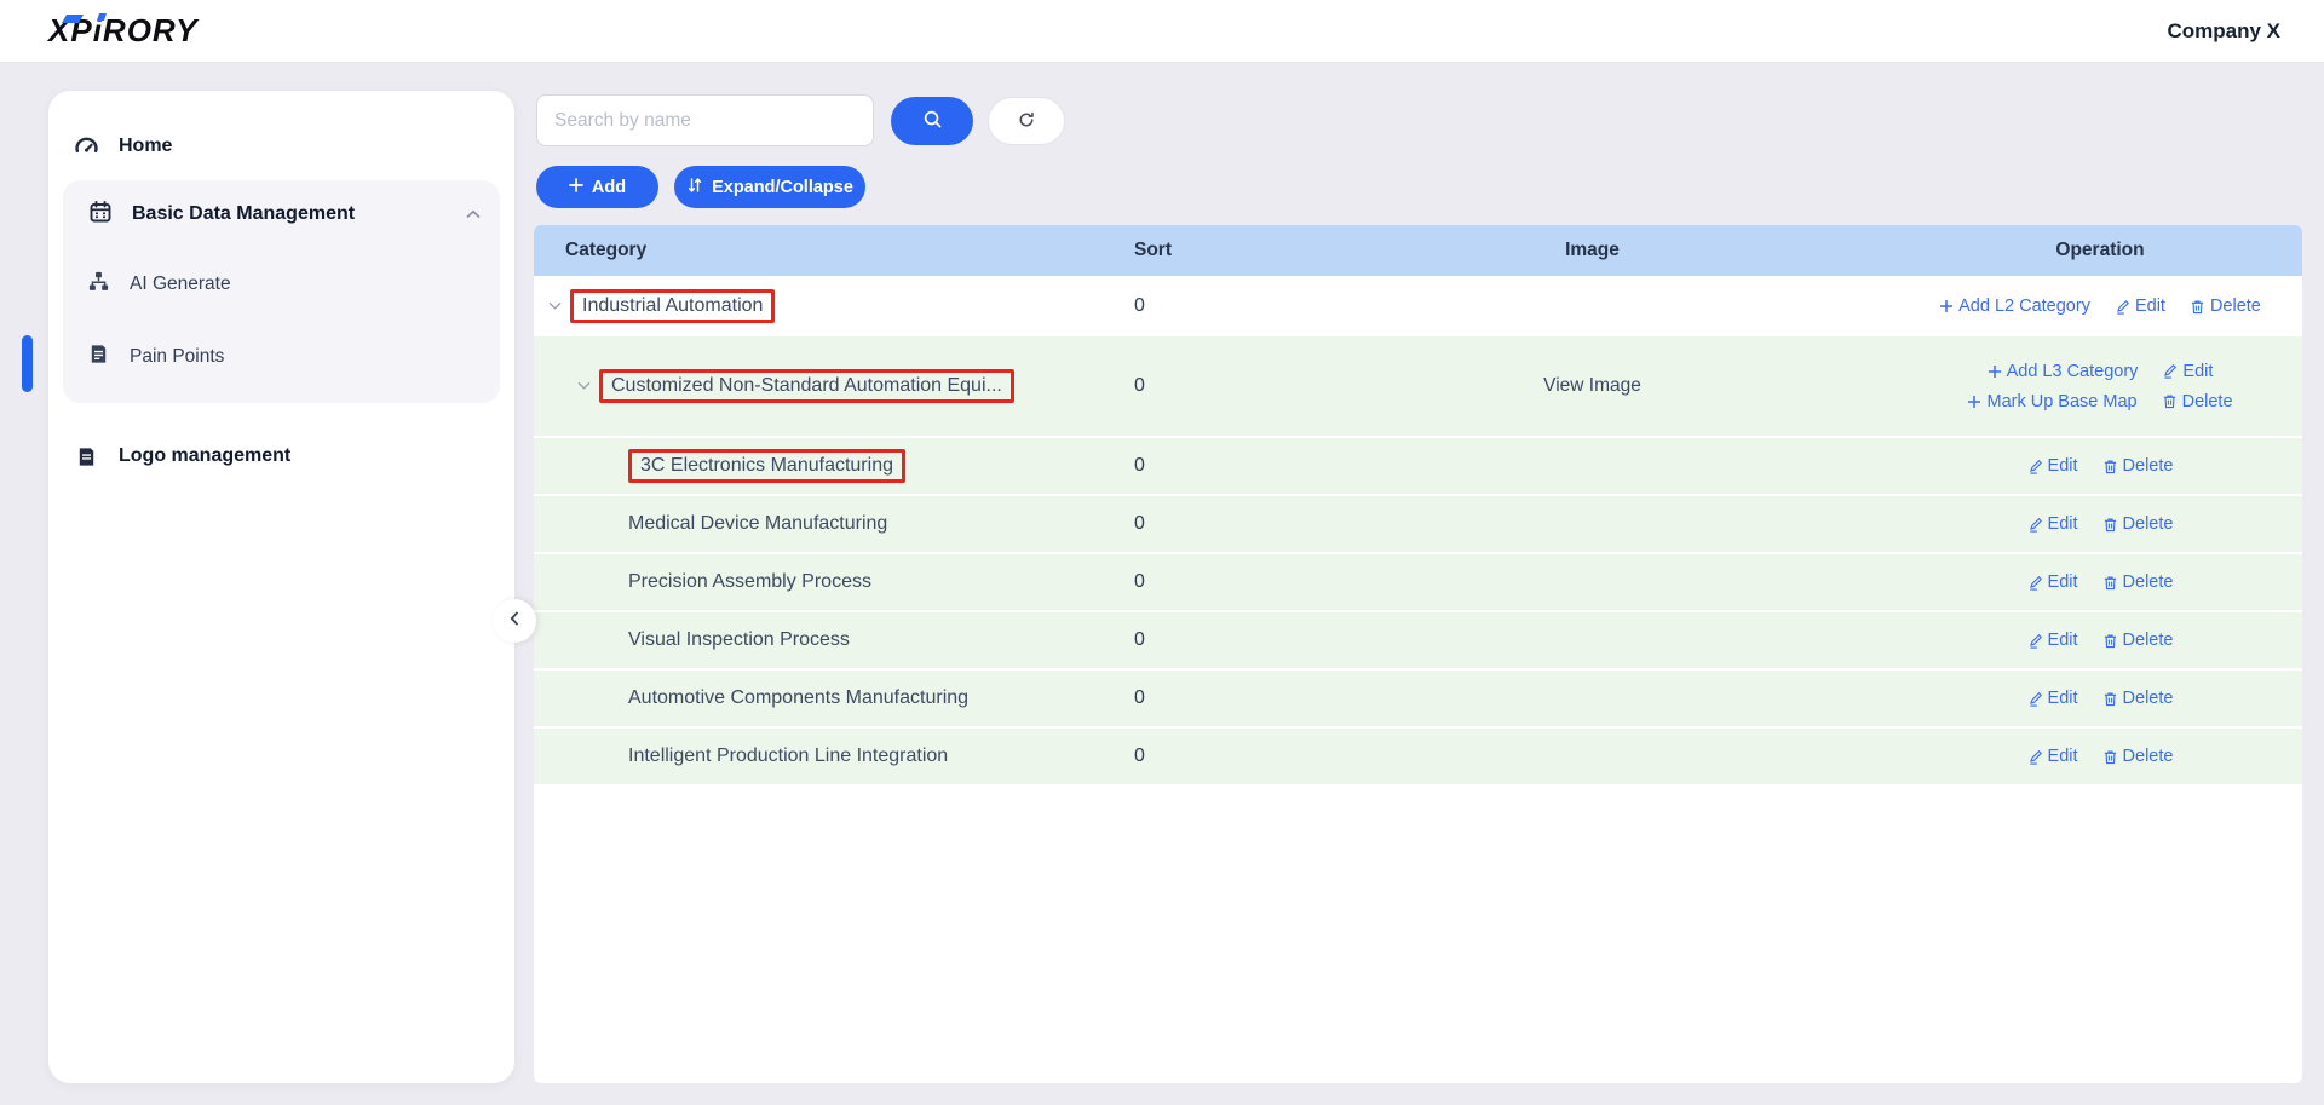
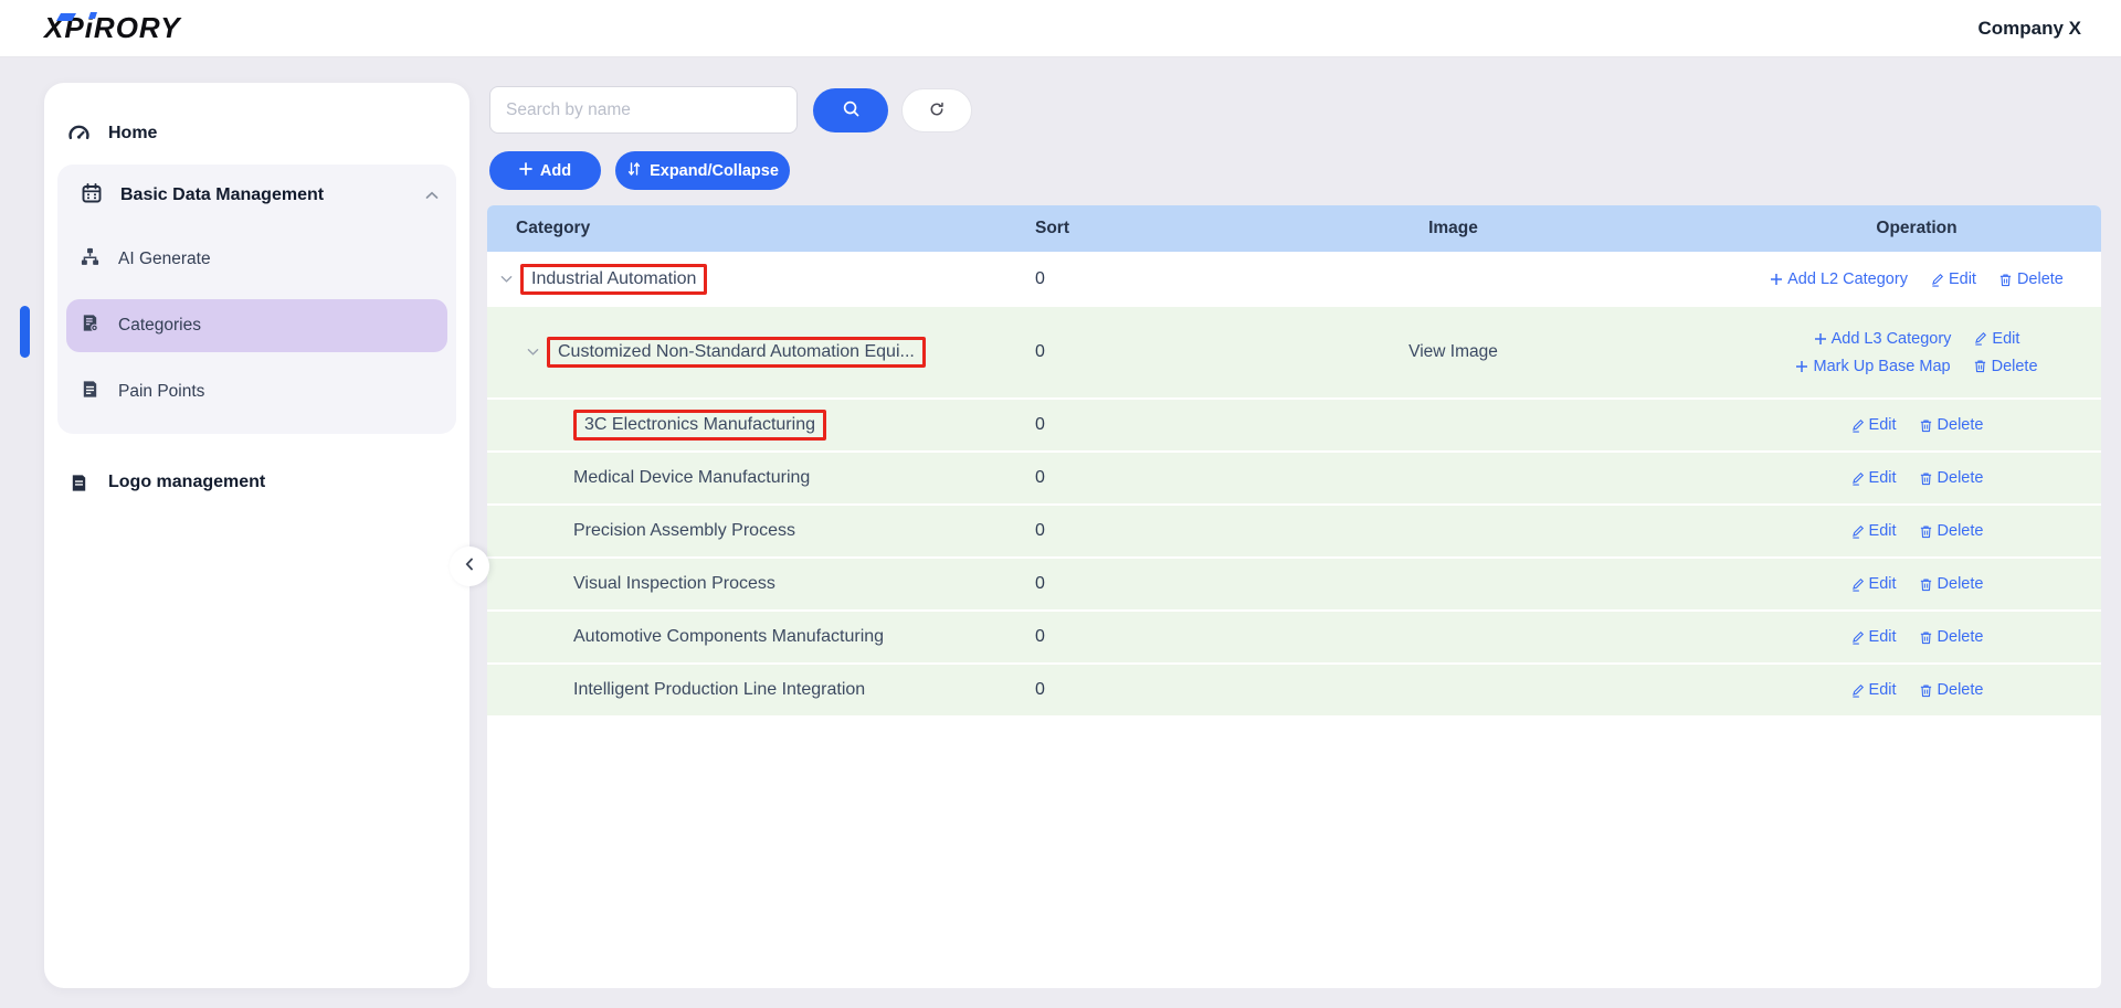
  X
  P
  i
  RORY
  Company X
  Home
  Basic Data Management
  AI Generate
+ Categories
  Pain Points
  Logo management
  Search by name
  Add
  Expand/Collapse
  Category
  Sort
  Image
  Operation
  Industrial Automation
  0
  Add L2 Category
  Edit
  Delete
  Customized Non-Standard Automation Equi...
  0
  View Image
  Add L3 Category
  Edit
  Mark Up Base Map
  Delete
  3C Electronics Manufacturing
  0
  Edit
  Delete
  Medical Device Manufacturing
  0
  Edit
  Delete
  Precision Assembly Process
  0
  Edit
  Delete
  Visual Inspection Process
  0
  Edit
  Delete
  Automotive Components Manufacturing
  0
  Edit
  Delete
  Intelligent Production Line Integration
  0
  Edit
  Delete
